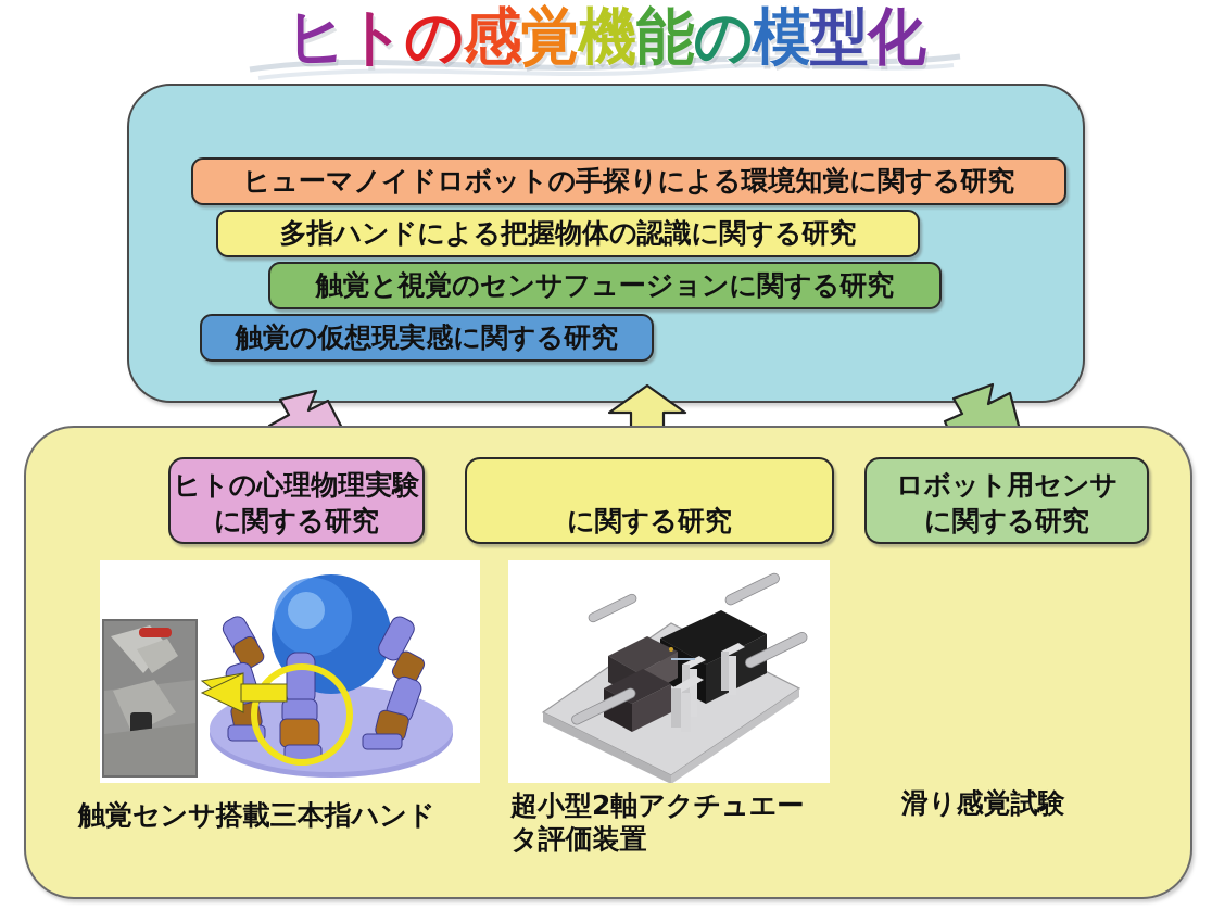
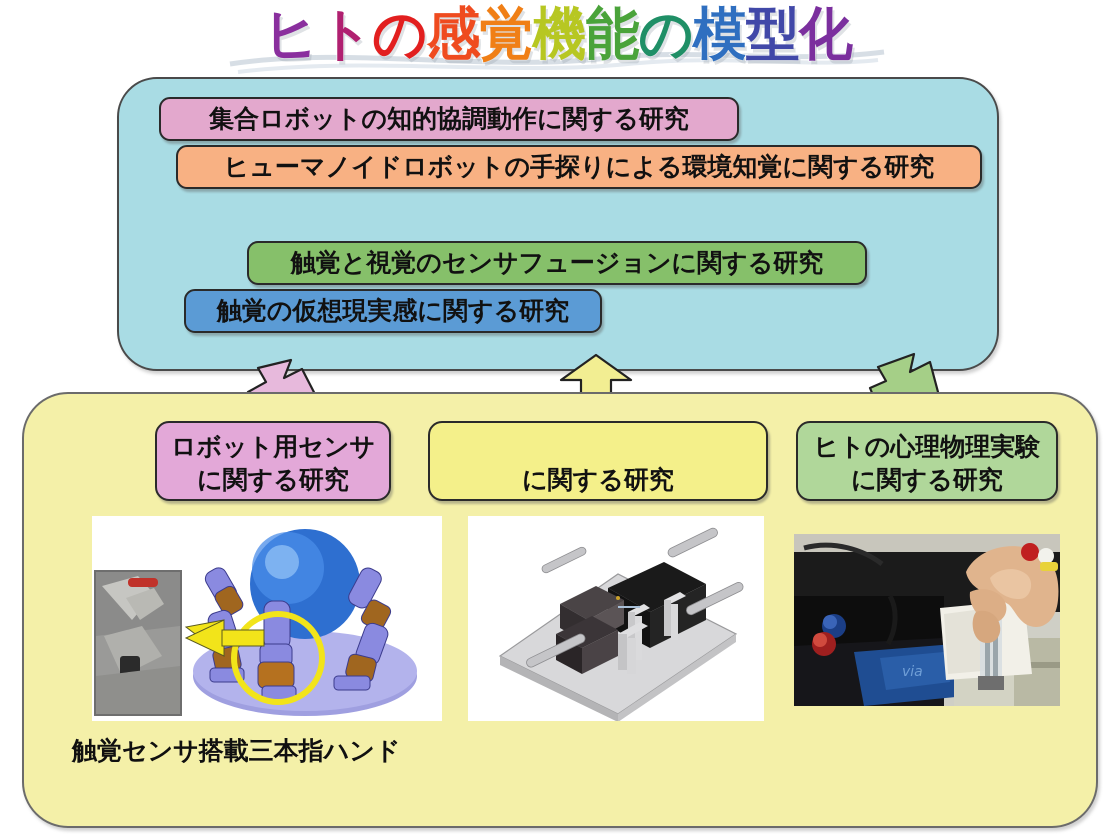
  ヒトの感覚機能の模型化
+ 集合ロボットの知的協調動作に関する研究
  ヒューマノイドロボットの手探りによる環境知覚に関する研究
- 多指ハンドによる把握物体の認識に関する研究
  触覚と視覚のセンサフュージョンに関する研究
  触覚の仮想現実感に関する研究
- ヒトの心理物理実験
+ ロボット用センサ
  に関する研究
  に関する研究
- ロボット用センサ
+ ヒトの心理物理実験
  に関する研究
+ via
  触覚センサ搭載三本指ハンド
- 超小型2軸アクチュエー
- タ評価装置
- 滑り感覚試験
